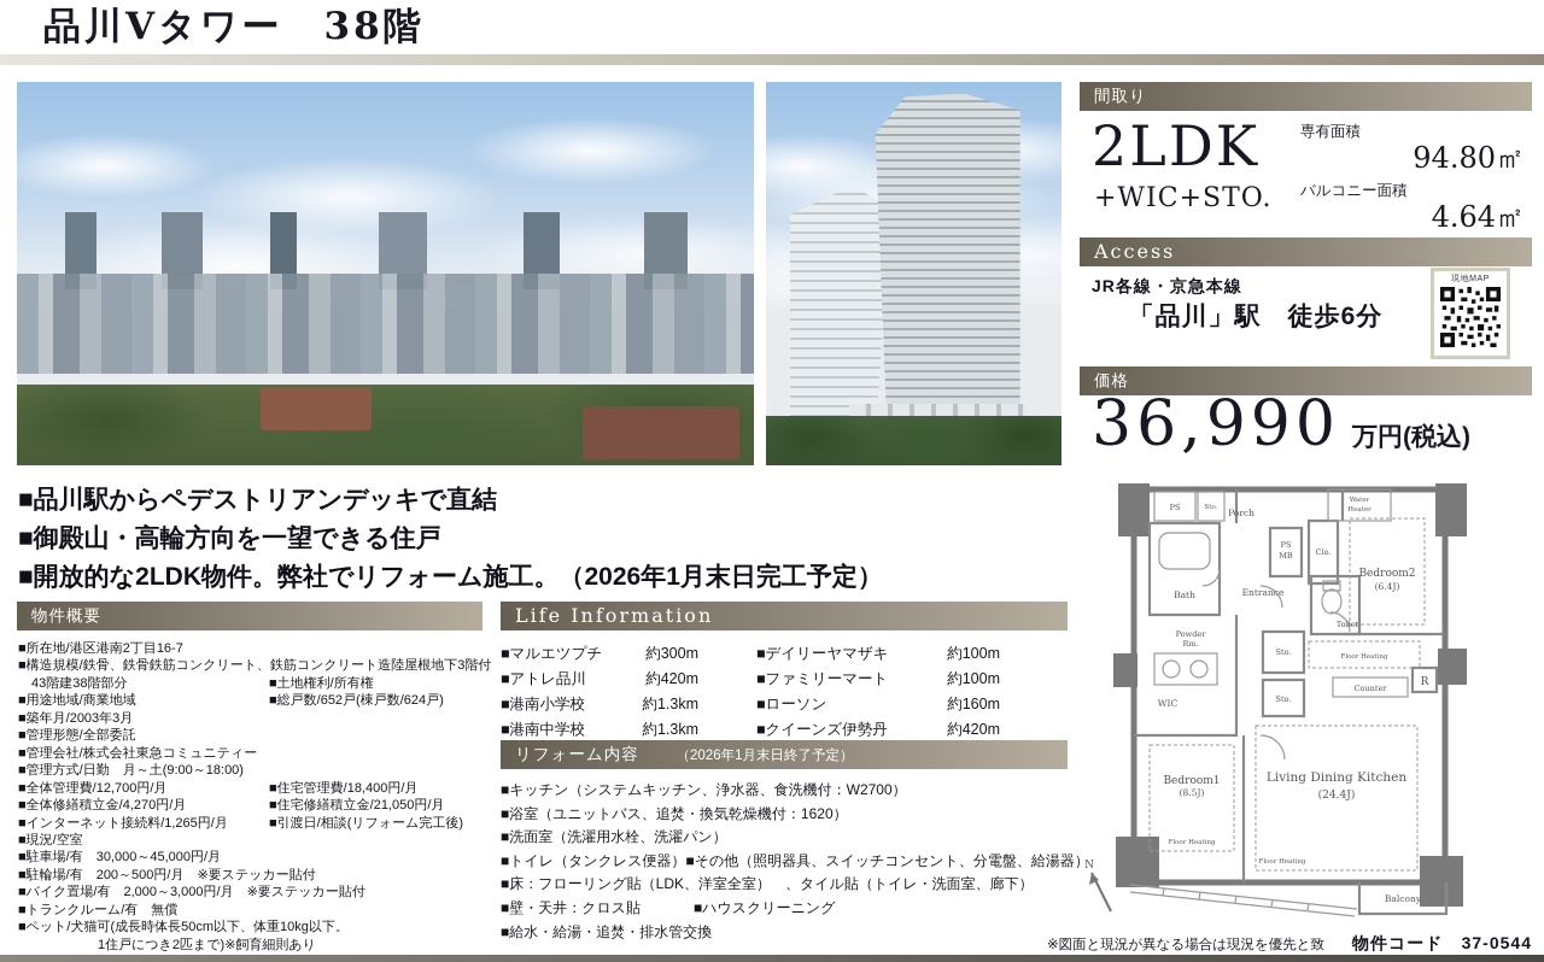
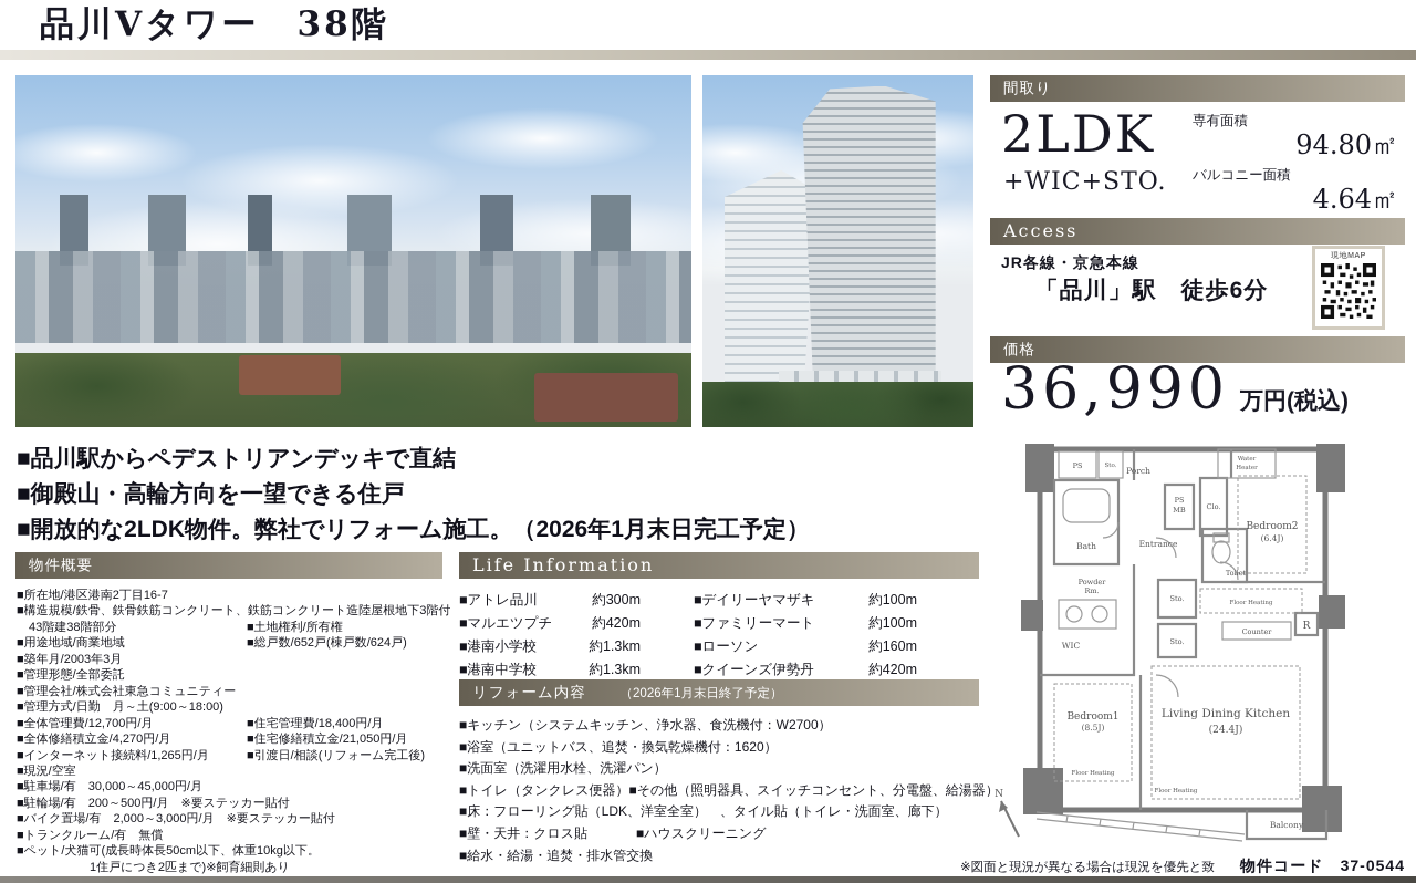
  品川Vタワー 38階
  間取り
  2LDK
  +WIC+STO.
  専有面積
  94.80㎡
  バルコニー面積
  4.64㎡
  Access
  JR各線・京急本線
  「品川」駅 徒歩6分
  価格
  36,990
  万円(税込)
  ■品川駅からペデストリアンデッキで直結
  ■御殿山・高輪方向を一望できる住戸
  ■開放的な2LDK物件。弊社でリフォーム施工。（2026年1月末日完工予定）
  物件概要
  ■所在地/港区港南2丁目16-7
  ■構造規模/鉄骨、鉄骨鉄筋コンクリート、鉄筋コンクリート造陸屋根地下3階付
  43階建38階部分
  ■土地権利/所有権
  ■用途地域/商業地域
  ■総戸数/652戸(棟戸数/624戸)
  ■築年月/2003年3月
  ■管理形態/全部委託
  ■管理会社/株式会社東急コミュニティー
  ■管理方式/日勤 月～土(9:00～18:00)
  ■全体管理費/12,700円/月
  ■住宅管理費/18,400円/月
  ■全体修繕積立金/4,270円/月
  ■住宅修繕積立金/21,050円/月
  ■インターネット接続料/1,265円/月
  ■引渡日/相談(リフォーム完工後)
  ■現況/空室
  ■駐車場/有 30,000～45,000円/月
  ■駐輪場/有 200～500円/月 ※要ステッカー貼付
  ■バイク置場/有 2,000～3,000円/月 ※要ステッカー貼付
  ■トランクルーム/有 無償
  ■ペット/犬猫可(成長時体長50cm以下、体重10kg以下。
  1住戸につき2匹まで)※飼育細則あり
  Life Information
- ■マルエツプチ
+ ■アトレ品川
  約300m
  ■デイリーヤマザキ
  約100m
- ■アトレ品川
+ ■マルエツプチ
  約420m
  ■ファミリーマート
  約100m
  ■港南小学校
  約1.3km
  ■ローソン
  約160m
  ■港南中学校
  約1.3km
  ■クイーンズ伊勢丹
  約420m
  リフォーム内容 （2026年1月末日終了予定）
  ■キッチン（システムキッチン、浄水器、食洗機付：W2700）
  ■浴室（ユニットバス、追焚・換気乾燥機付：1620）
  ■洗面室（洗濯用水栓、洗濯パン）
  ■トイレ（タンクレス便器）
  ■その他（照明器具、スイッチコンセント、分電盤、給湯器）
  ■床：フローリング貼（LDK、洋室全室） 、タイル貼（トイレ・洗面室、廊下）
  ■壁・天井：クロス貼
  ■ハウスクリーニング
  ■給水・給湯・追焚・排水管交換
  N
  PS
  Porch
  PS
  MB
  Clo.
  Bedroom2
  (6.4J)
  Bath
  Entrance
  Toilet
  Powder
  Rm.
  Sto.
  Sto.
  Counter
  R
  WIC
  Bedroom1
  (8.5J)
  Living Dining Kitchen
  (24.4J)
  Balcony
  ※図面と現況が異なる場合は現況を優先と致
  物件コード 37-0544
